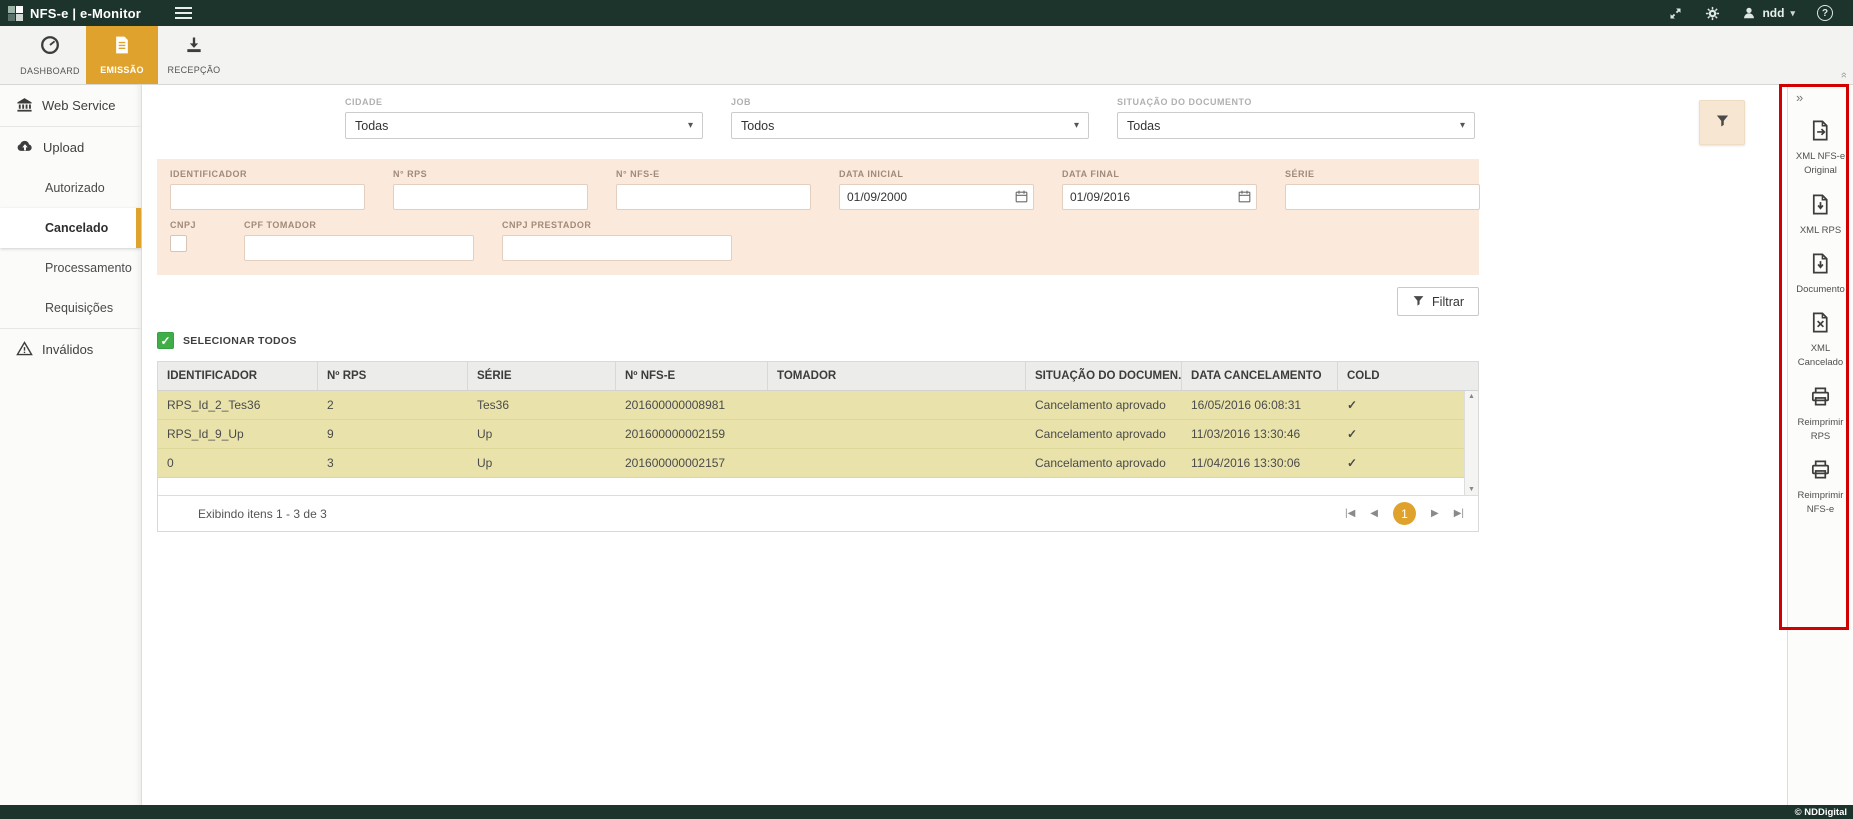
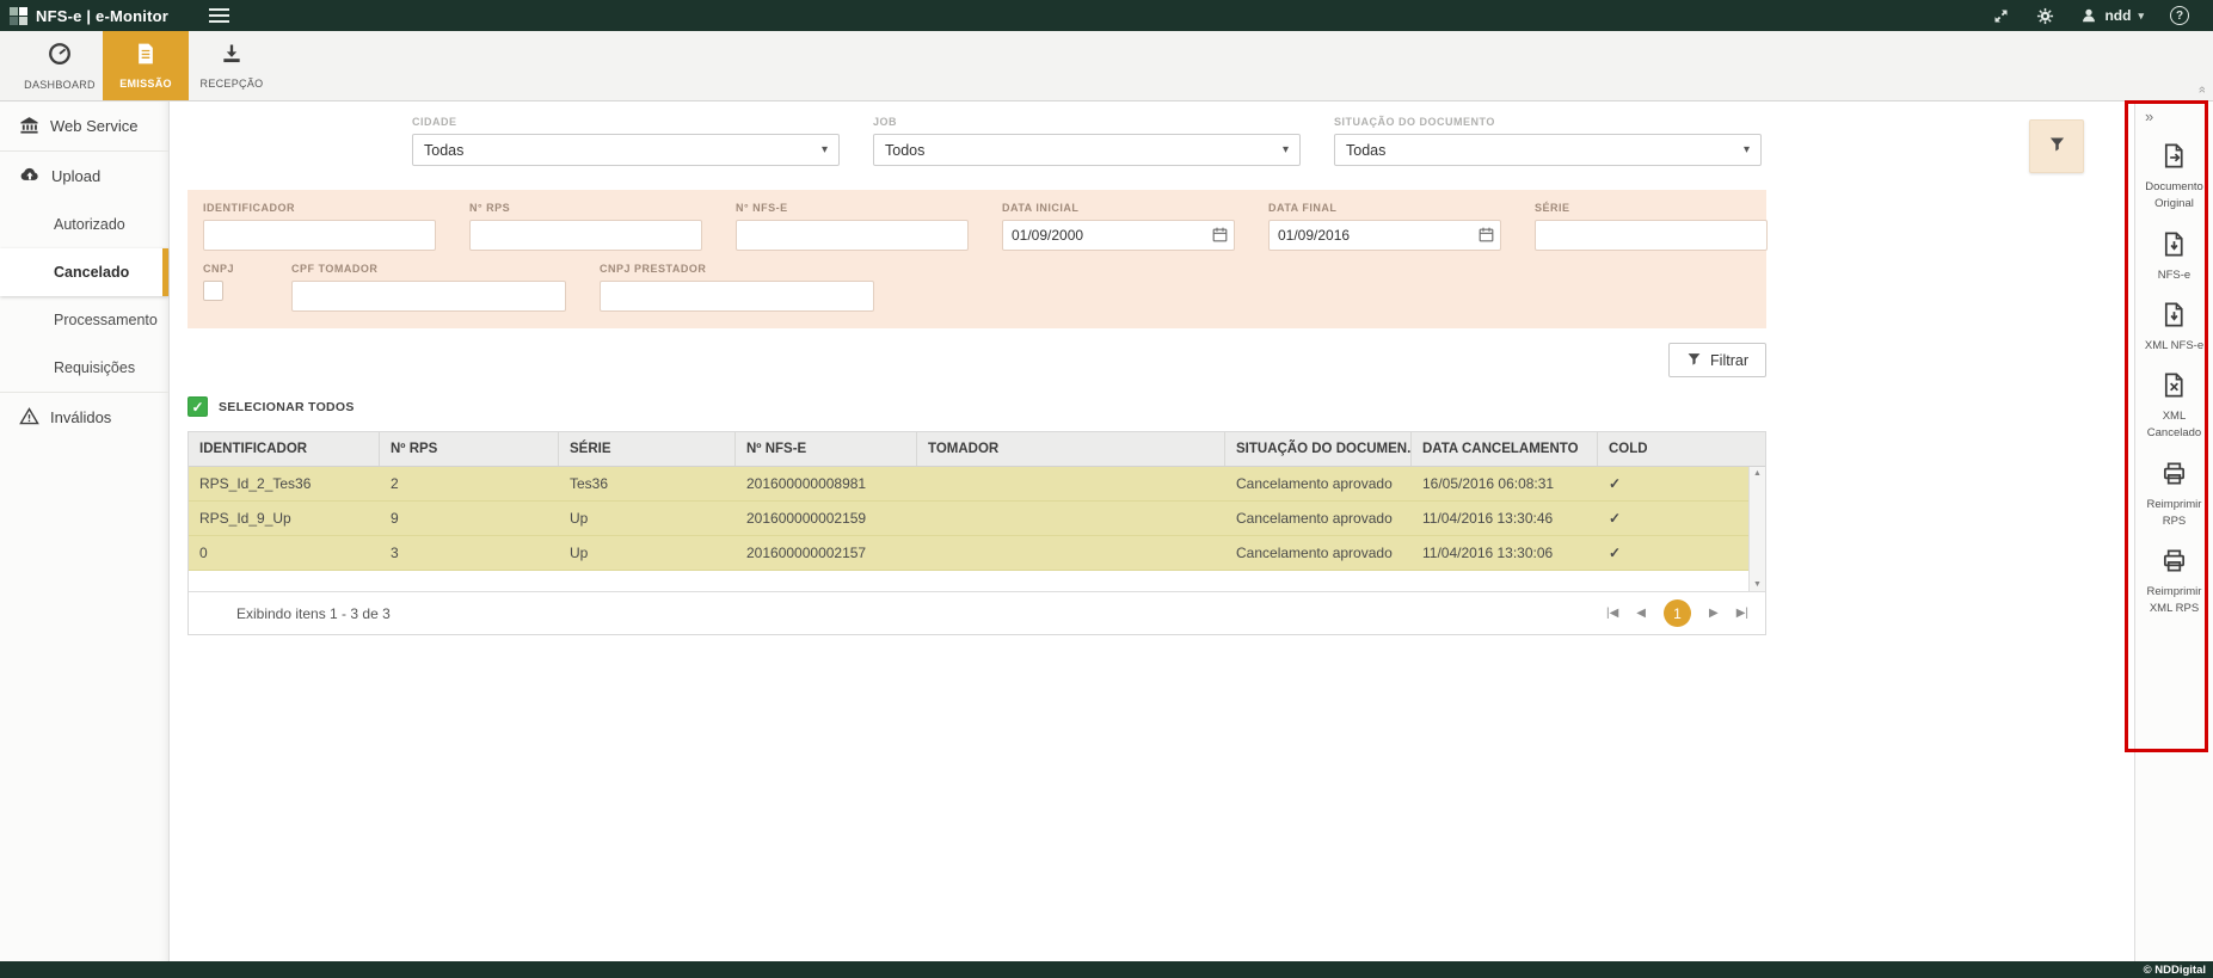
  NFS-e | e-Monitor
  ndd
  ▾
  ?
  DASHBOARD
  EMISSÃO
  RECEPÇÃO
  Web Service
  Upload
  Autorizado
  Cancelado
  Processamento
  Requisições
  Inválidos
  CIDADE
  Todas
  ▾
  JOB
  Todos
  ▾
  SITUAÇÃO DO DOCUMENTO
  Todas
  ▾
  IDENTIFICADOR
  N° RPS
  N° NFS-E
  DATA INICIAL
  01/09/2000
  DATA FINAL
  01/09/2016
  SÉRIE
  CNPJ
  CPF TOMADOR
  CNPJ PRESTADOR
  Filtrar
  ✓
  SELECIONAR TODOS
  IDENTIFICADOR
  Nº RPS
  SÉRIE
  Nº NFS-E
  TOMADOR
  SITUAÇÃO DO DOCUMEN.
  DATA CANCELAMENTO
  COLD
  RPS_Id_2_Tes36
  2
  Tes36
  201600000008981
  Cancelamento aprovado
  16/05/2016 06:08:31
  ✓
  RPS_Id_9_Up
  9
  Up
  201600000002159
  Cancelamento aprovado
- 11/03/2016 13:30:46
+ 11/04/2016 13:30:46
  ✓
  0
  3
  Up
  201600000002157
  Cancelamento aprovado
  11/04/2016 13:30:06
  ✓
  Exibindo itens 1 - 3 de 3
  |◀
  ◀
  1
  ▶
  ▶|
  »
- XML NFS-e
+ Documento
  Original
- XML RPS
+ NFS-e
- Documento
+ XML NFS-e
  XML
  Cancelado
  Reimprimir
  RPS
  Reimprimir
- NFS-e
+ XML RPS
  © NDDigital
